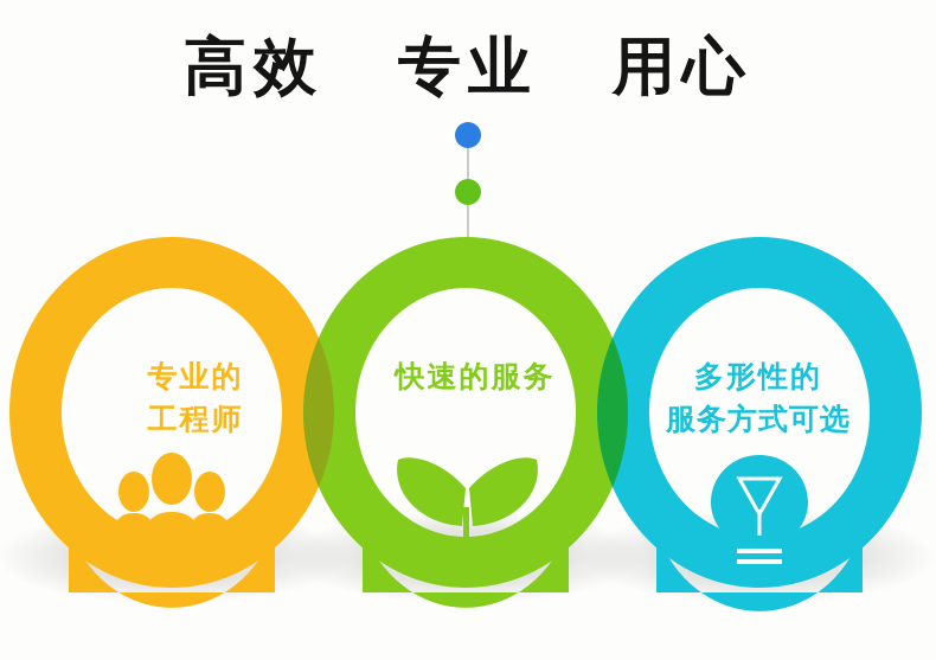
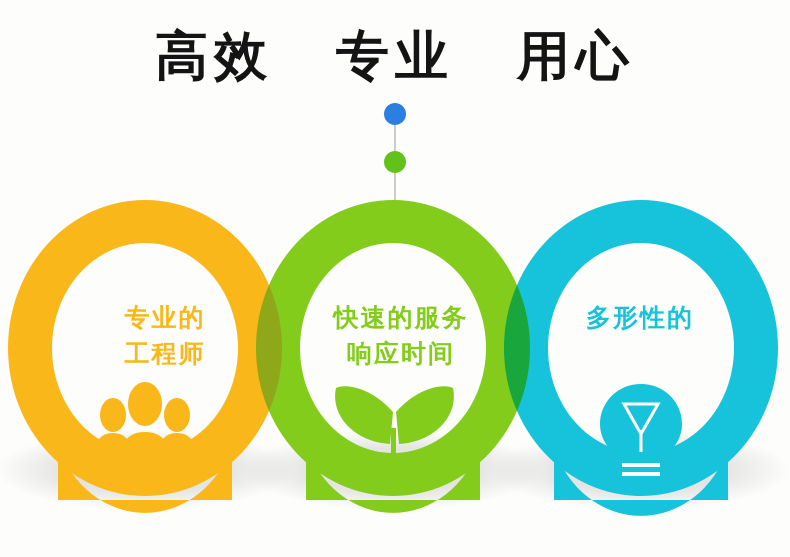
  专业的
  工程师
  快速的服务
+ 响应时间
  多形性的
- 服务方式可选
